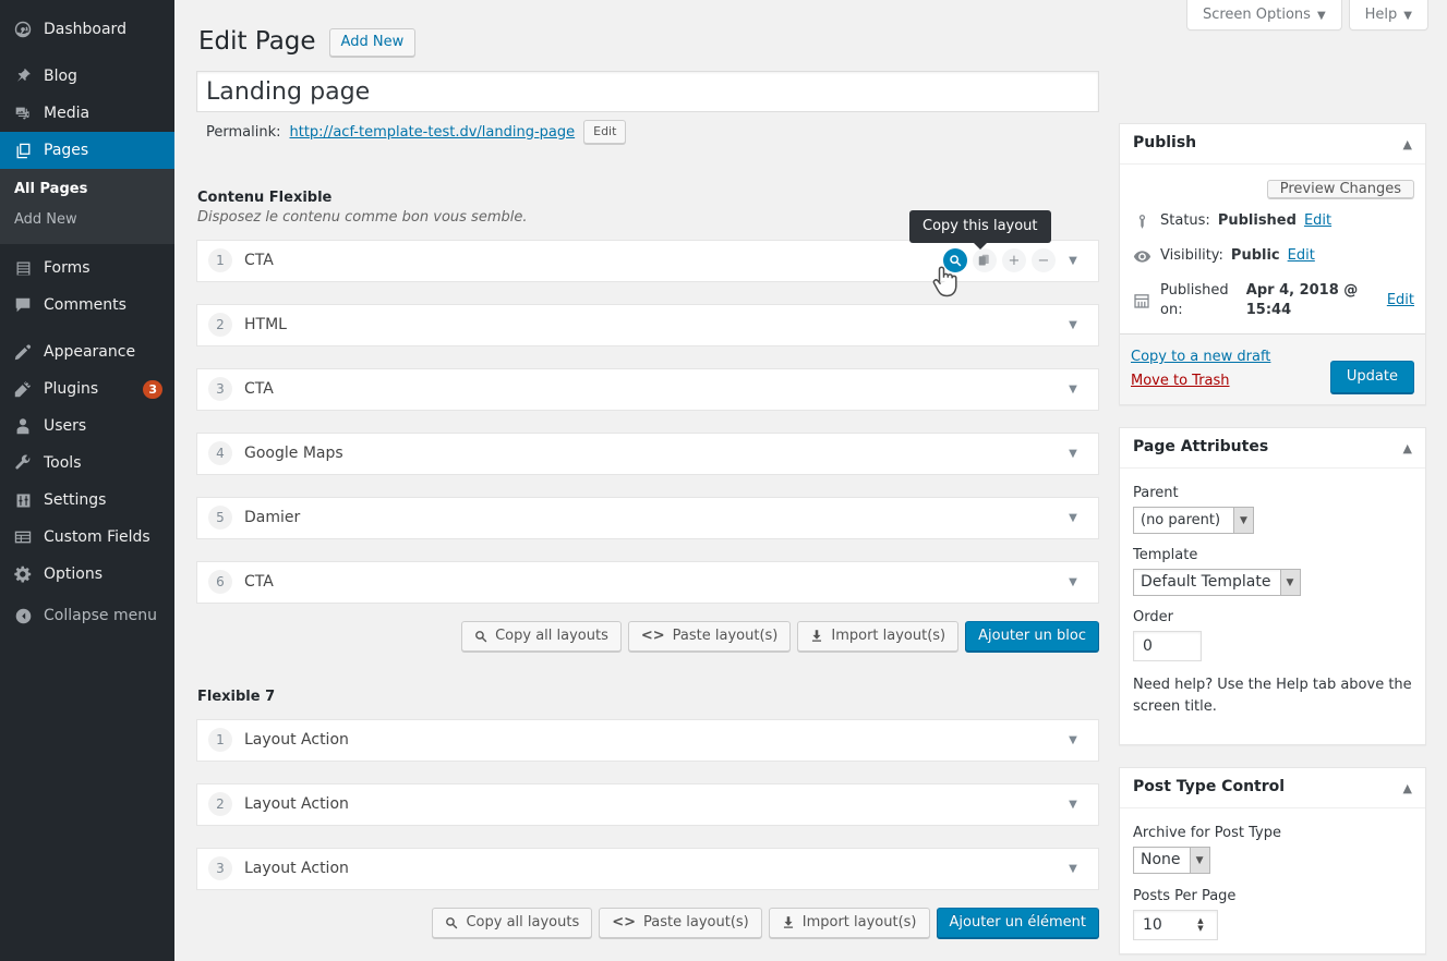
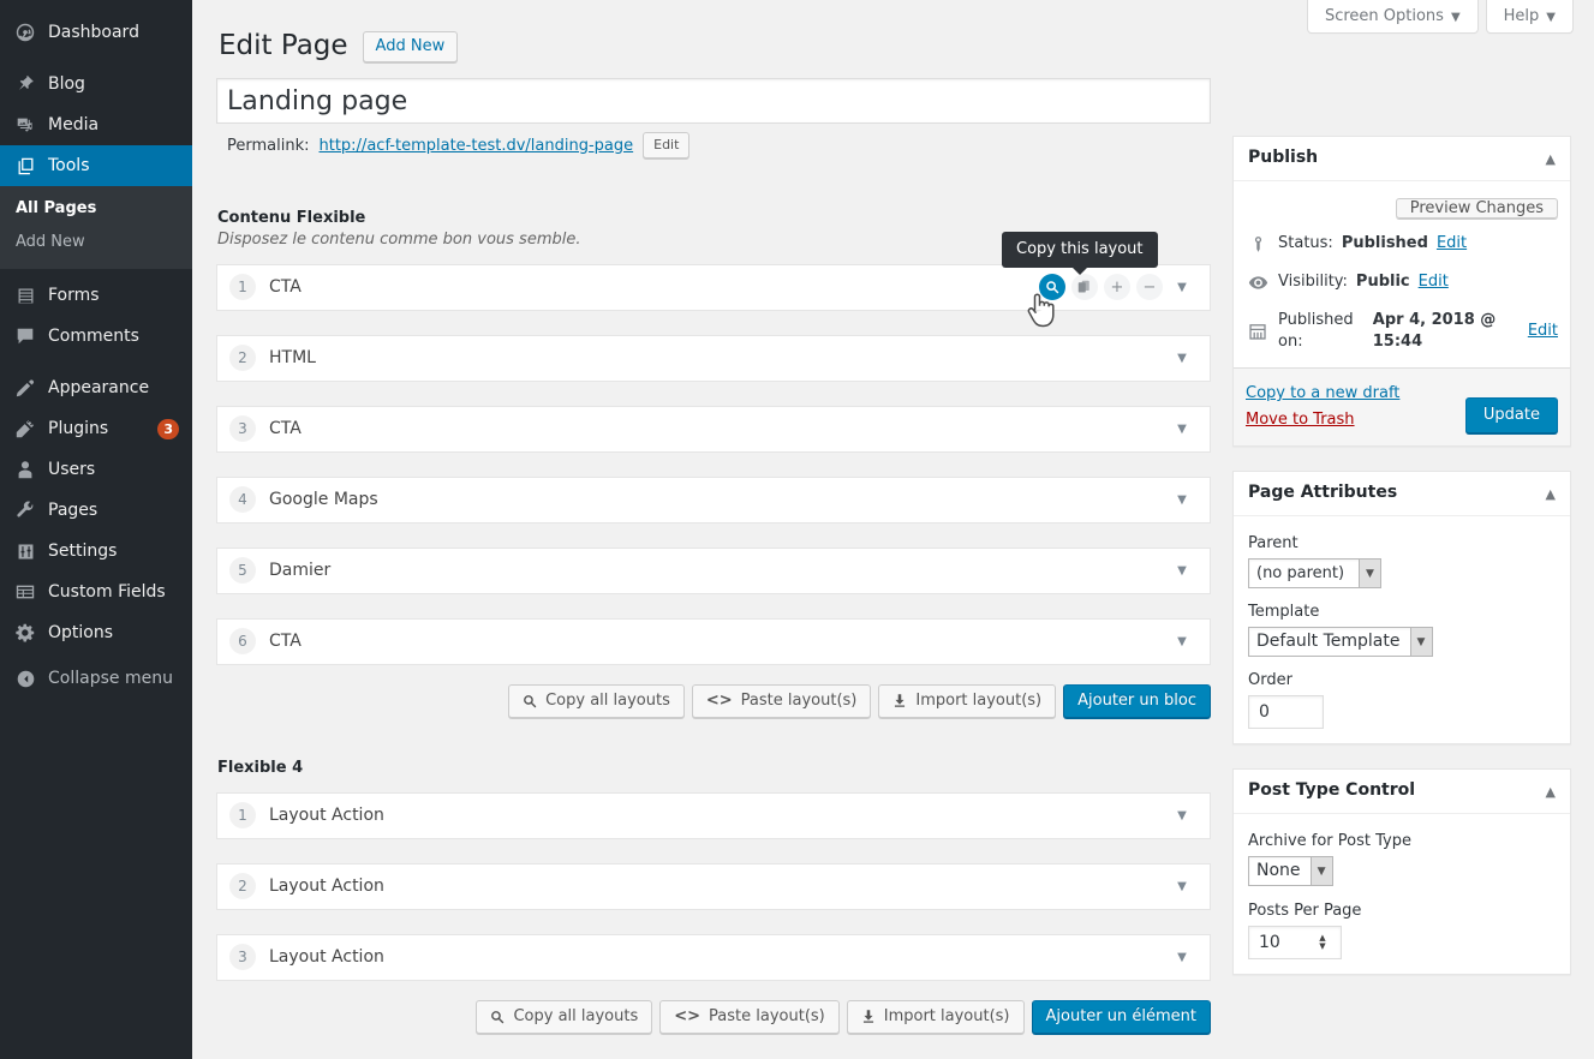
  Dashboard
  Blog
  Media
- Pages
+ Tools
  All Pages
  Add New
  Forms
  Comments
  Appearance
  Plugins
  3
  Users
- Tools
+ Pages
  Settings
  Custom Fields
  Options
  Collapse menu
  Screen Options ▼
  Help ▼
  Edit Page
  Add New
  Landing page
  Permalink:
  http://acf-template-test.dv/landing-page
  Edit
  Contenu Flexible
  Disposez le contenu comme bon vous semble.
  Copy this layout
  1
  CTA
  +
  −
  ▼
  2
  HTML
  ▼
  3
  CTA
  ▼
  4
  Google Maps
  ▼
  5
  Damier
  ▼
  6
  CTA
  ▼
  Copy all layouts
  <>
  Paste layout(s)
  Import layout(s)
  Ajouter un bloc
- Flexible 7
+ Flexible 4
  1
  Layout Action
  ▼
  2
  Layout Action
  ▼
  3
  Layout Action
  ▼
  Copy all layouts
  <>
  Paste layout(s)
  Import layout(s)
  Ajouter un élément
  Publish
  ▲
  Preview Changes
  Status:
  Published
  Edit
  Visibility:
  Public
  Edit
  Published on:
  Apr 4, 2018 @ 15:44
  Edit
  Copy to a new draft
  Move to Trash
  Update
  Page Attributes
  ▲
  Parent
  (no parent)
  ▼
  Template
  Default Template
  ▼
  Order
  0
- Need help? Use the Help tab above the screen title.
  Post Type Control
  ▲
  Archive for Post Type
  None
  ▼
  Posts Per Page
  10
  ▲
  ▼
